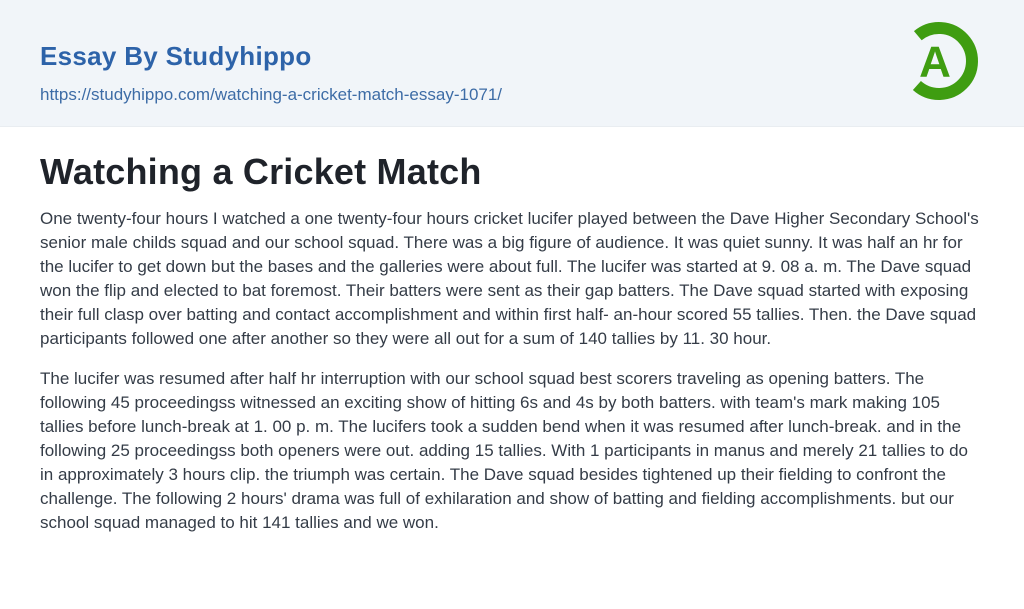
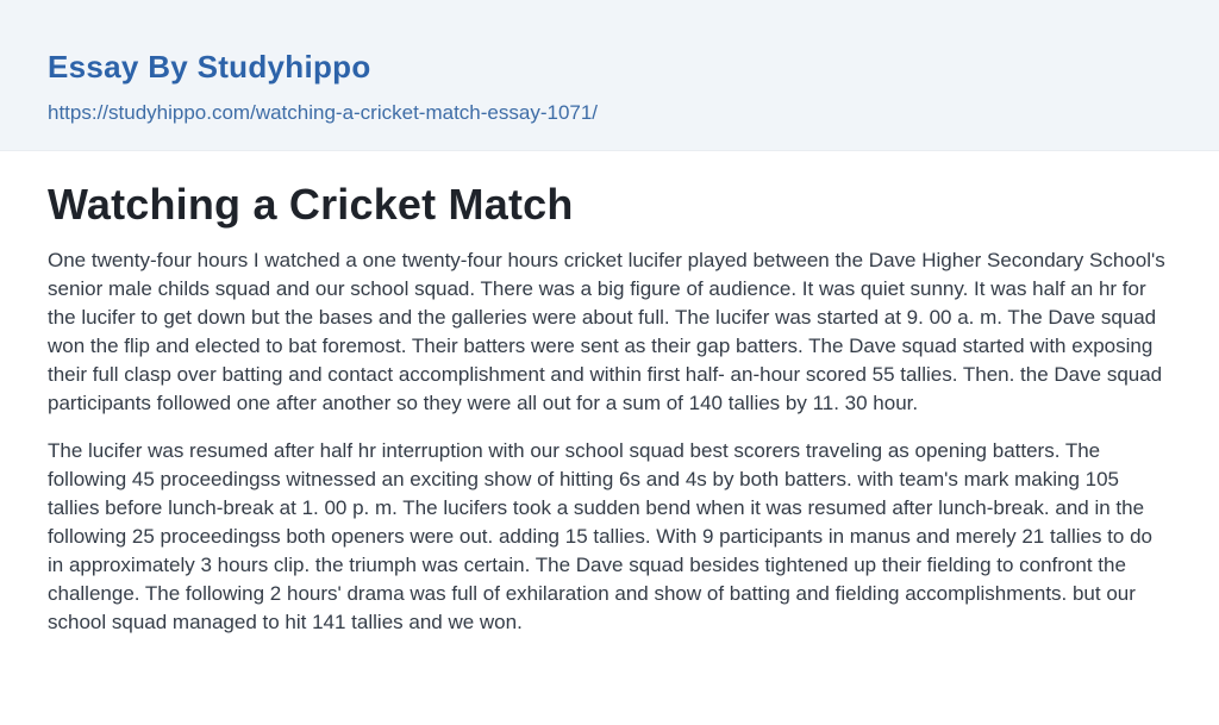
  Essay By Studyhippo
  https://studyhippo.com/watching-a-cricket-match-essay-1071/
- A
  Watching a Cricket Match
- One twenty-four hours I watched a one twenty-four hours cricket lucifer played between the Dave Higher Secondary School's senior male childs squad and our school squad. There was a big figure of audience. It was quiet sunny. It was half an hr for the lucifer to get down but the bases and the galleries were about full. The lucifer was started at 9. 08 a. m. The Dave squad won the flip and elected to bat foremost. Their batters were sent as their gap batters. The Dave squad started with exposing their full clasp over batting and contact accomplishment and within first half- an-hour scored 55 tallies. Then. the Dave squad participants followed one after another so they were all out for a sum of 140 tallies by 11. 30 hour.
+ One twenty-four hours I watched a one twenty-four hours cricket lucifer played between the Dave Higher Secondary School's senior male childs squad and our school squad. There was a big figure of audience. It was quiet sunny. It was half an hr for the lucifer to get down but the bases and the galleries were about full. The lucifer was started at 9. 00 a. m. The Dave squad won the flip and elected to bat foremost. Their batters were sent as their gap batters. The Dave squad started with exposing their full clasp over batting and contact accomplishment and within first half- an-hour scored 55 tallies. Then. the Dave squad participants followed one after another so they were all out for a sum of 140 tallies by 11. 30 hour.
- The lucifer was resumed after half hr interruption with our school squad best scorers traveling as opening batters. The following 45 proceedingss witnessed an exciting show of hitting 6s and 4s by both batters. with team's mark making 105 tallies before lunch-break at 1. 00 p. m. The lucifers took a sudden bend when it was resumed after lunch-break. and in the following 25 proceedingss both openers were out. adding 15 tallies. With 1 participants in manus and merely 21 tallies to do in approximately 3 hours clip. the triumph was certain. The Dave squad besides tightened up their fielding to confront the challenge. The following 2 hours' drama was full of exhilaration and show of batting and fielding accomplishments. but our school squad managed to hit 141 tallies and we won.
+ The lucifer was resumed after half hr interruption with our school squad best scorers traveling as opening batters. The following 45 proceedingss witnessed an exciting show of hitting 6s and 4s by both batters. with team's mark making 105 tallies before lunch-break at 1. 00 p. m. The lucifers took a sudden bend when it was resumed after lunch-break. and in the following 25 proceedingss both openers were out. adding 15 tallies. With 9 participants in manus and merely 21 tallies to do in approximately 3 hours clip. the triumph was certain. The Dave squad besides tightened up their fielding to confront the challenge. The following 2 hours' drama was full of exhilaration and show of batting and fielding accomplishments. but our school squad managed to hit 141 tallies and we won.
